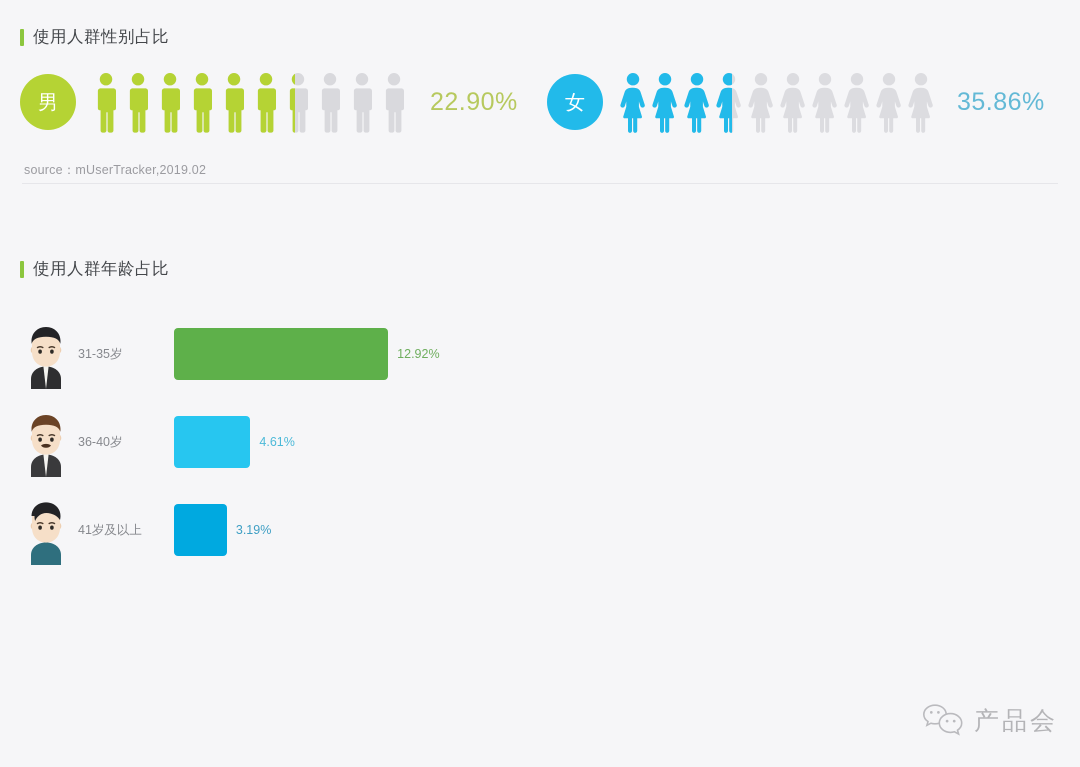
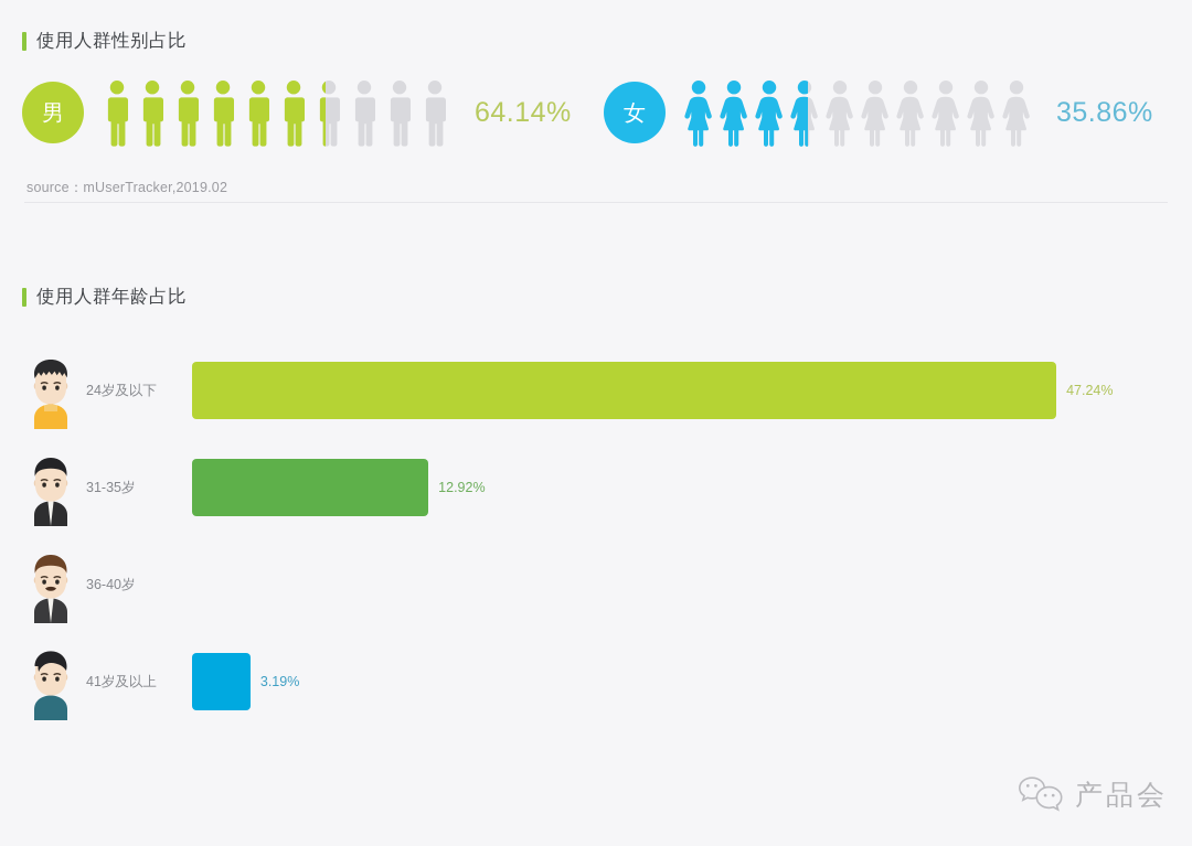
  使用人群性别占比
  男
- 22.90%
+ 64.14%
  女
  35.86%
  source：mUserTracker,2019.02
  使用人群年龄占比
+ 24岁及以下
+ 47.24%
  31-35岁
  12.92%
  36-40岁
- 4.61%
  41岁及以上
  3.19%
  产品会
